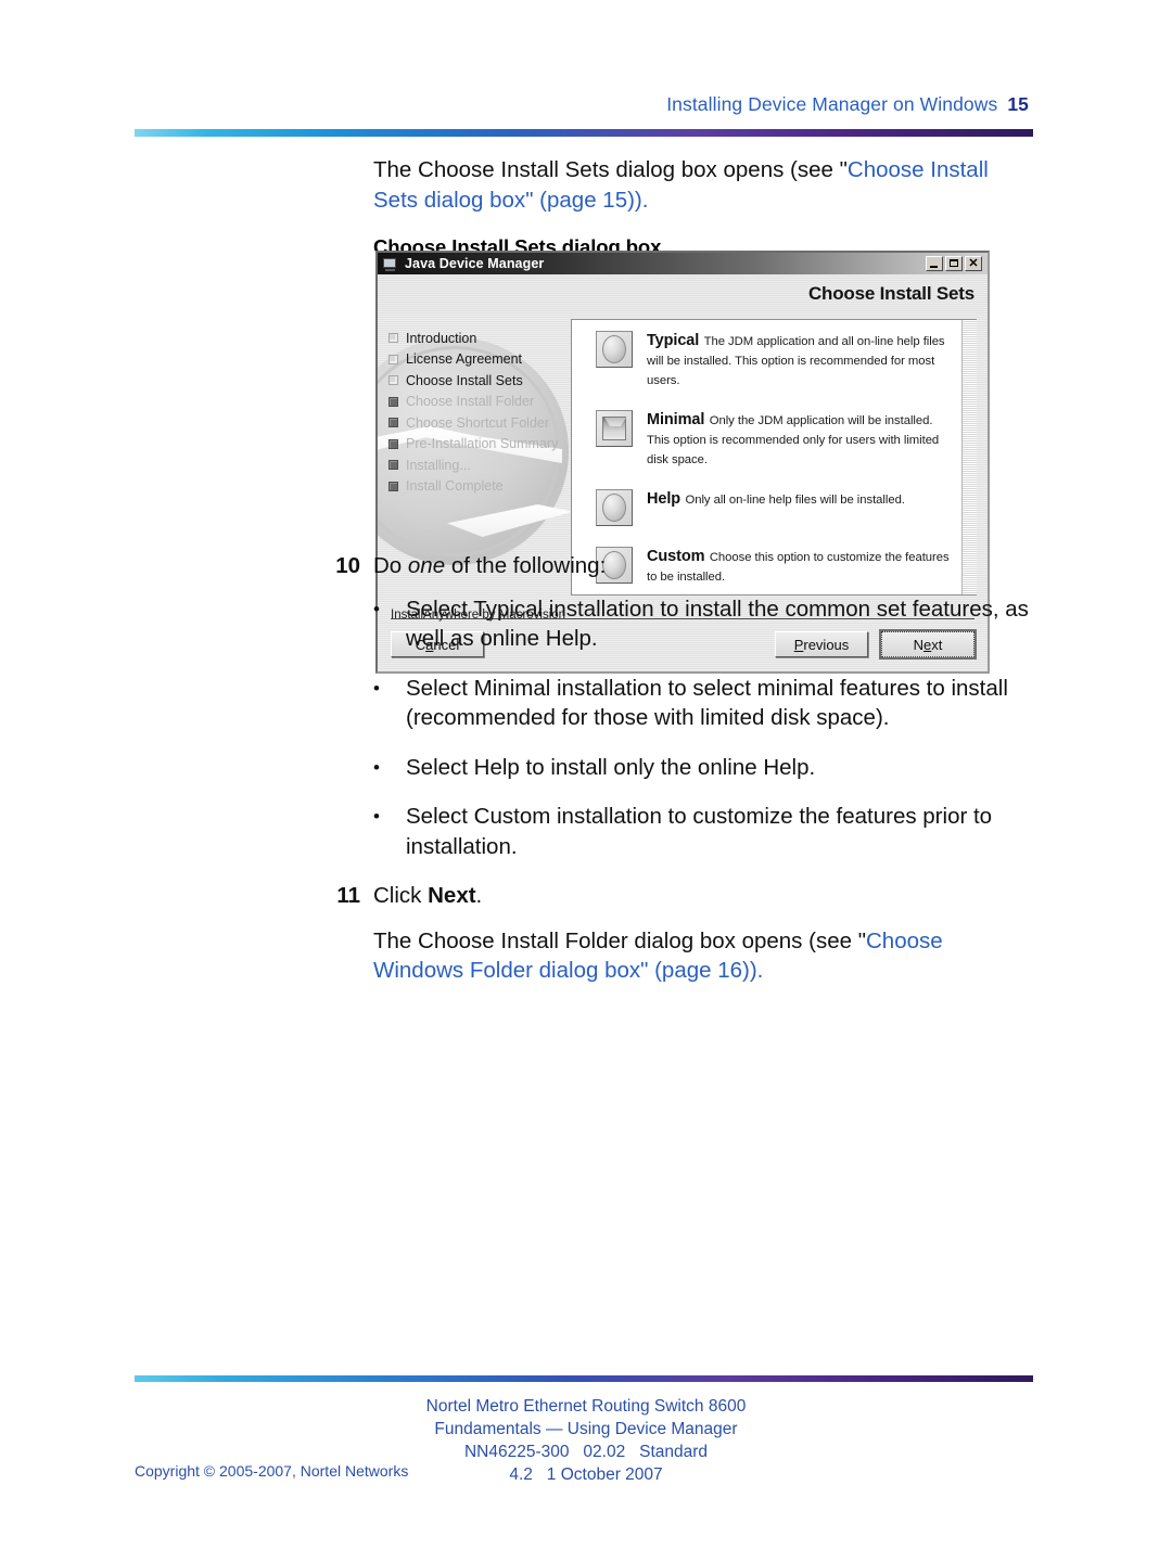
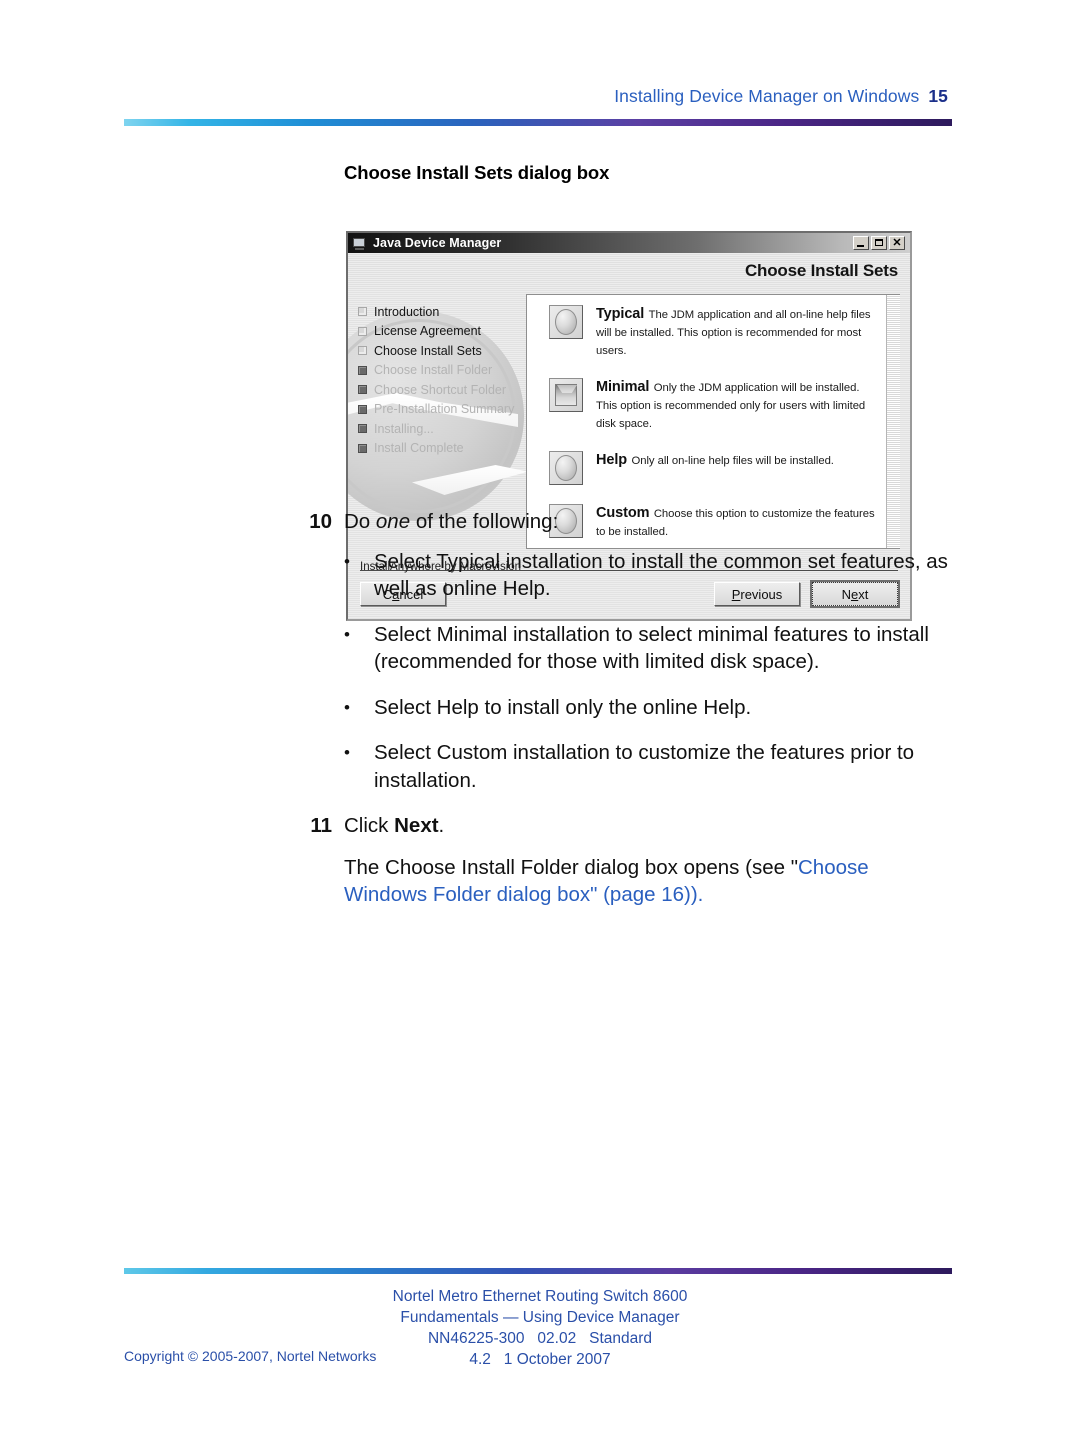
  Installing Device Manager on Windows 15
- The Choose Install Sets dialog box opens (see "Choose Install Sets dialog box" (page 15)).
  Choose Install Sets dialog box
  Java Device Manager
  ✕
  Choose Install Sets
  Introduction
  License Agreement
  Choose Install Sets
  Choose Install Folder
  Choose Shortcut Folder
  Pre-Installation Summary
  Installing...
  Install Complete
  Typical The JDM application and all on-line help files will be installed. This option is recommended for most users.
  Minimal Only the JDM application will be installed. This option is recommended only for users with limited disk space.
  Help Only all on-line help files will be installed.
  Custom Choose this option to customize the features to be installed.
  InstallAnywhere by Macrovision
  C
  a
  ncel
  P
  revious
  N
  e
  xt
  10
  Do one of the following:
  •
  Select Typical installation to install the common set features, as well as online Help.
  •
  Select Minimal installation to select minimal features to install (recommended for those with limited disk space).
  •
  Select Help to install only the online Help.
  •
  Select Custom installation to customize the features prior to installation.
  11
  Click Next.
  The Choose Install Folder dialog box opens (see "Choose Windows Folder dialog box" (page 16)).
  Nortel Metro Ethernet Routing Switch 8600
  Fundamentals — Using Device Manager
  NN46225-300 02.02 Standard
  4.2 1 October 2007
  Copyright © 2005-2007, Nortel Networks
